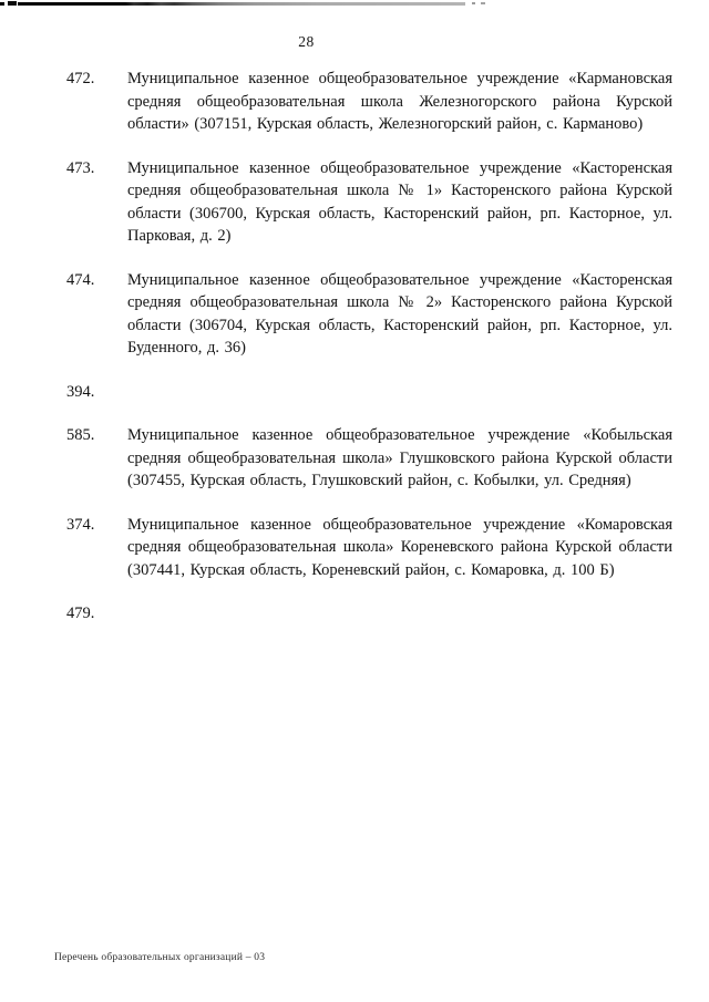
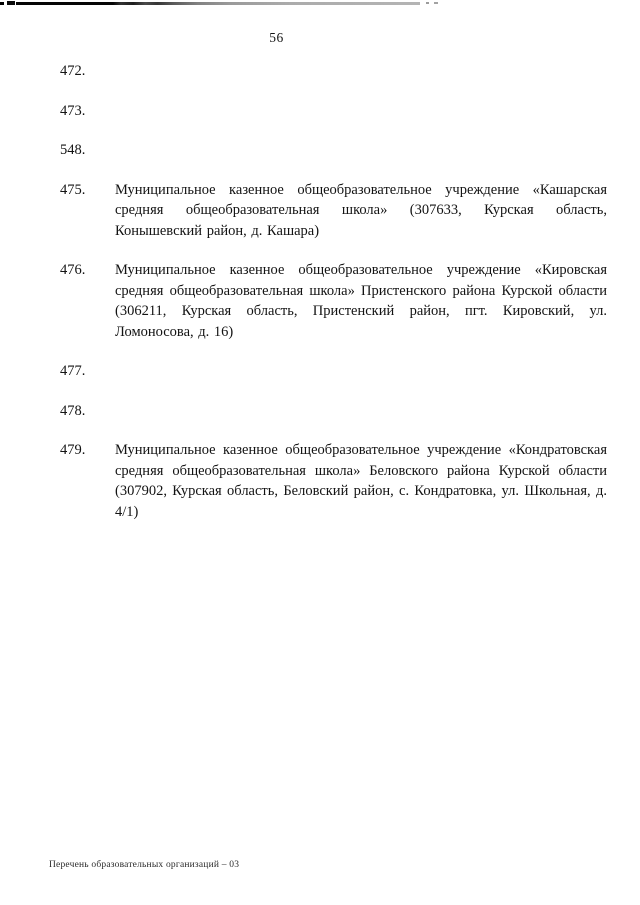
- 28
+ 56
  472.
- Муниципальное казенное общеобразовательное учреждение «Кармановская средняя общеобразовательная школа Железногорского района Курской области» (307151, Курская область, Железногорский район, с. Карманово)
  473.
- Муниципальное казенное общеобразовательное учреждение «Касторенская средняя общеобразовательная школа № 1» Касторенского района Курской области (306700, Курская область, Касторенский район, рп. Касторное, ул. Парковая, д. 2)
- 474.
+ 548.
- Муниципальное казенное общеобразовательное учреждение «Касторенская средняя общеобразовательная школа № 2» Касторенского района Курской области (306704, Курская область, Касторенский район, рп. Касторное, ул. Буденного, д. 36)
- 394.
+ 475.
+ Муниципальное казенное общеобразовательное учреждение «Кашарская средняя общеобразовательная школа» (307633, Курская область, Конышевский район, д. Кашара)
+ 476.
+ Муниципальное казенное общеобразовательное учреждение «Кировская средняя общеобразовательная школа» Пристенского района Курской области (306211, Курская область, Пристенский район, пгт. Кировский, ул. Ломоносова, д. 16)
- 585.
+ 477.
- Муниципальное казенное общеобразовательное учреждение «Кобыльская средняя общеобразовательная школа» Глушковского района Курской области (307455, Курская область, Глушковский район, с. Кобылки, ул. Средняя)
- 374.
+ 478.
- Муниципальное казенное общеобразовательное учреждение «Комаровская средняя общеобразовательная школа» Кореневского района Курской области (307441, Курская область, Кореневский район, с. Комаровка, д. 100 Б)
  479.
+ Муниципальное казенное общеобразовательное учреждение «Кондратовская средняя общеобразовательная школа» Беловского района Курской области (307902, Курская область, Беловский район, с. Кондратовка, ул. Школьная, д. 4/1)
  Перечень образовательных организаций – 03
